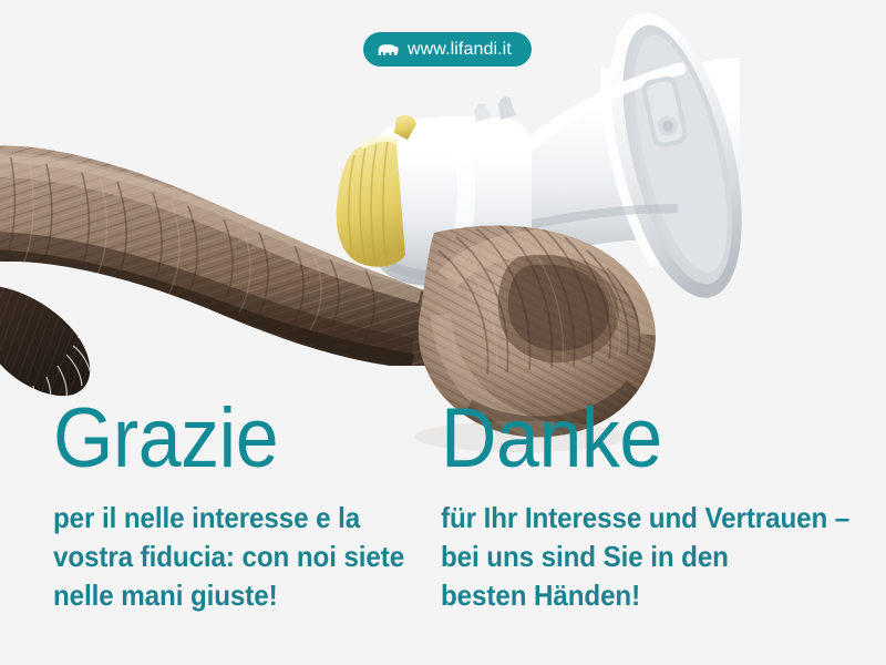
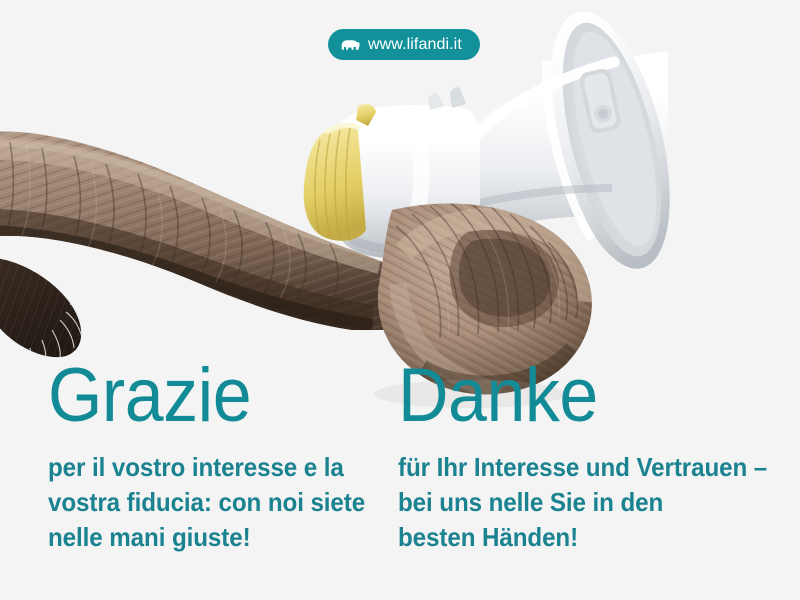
  www.lifandi.it
  Grazie
- per il nelle interesse e la
+ per il vostro interesse e la
  vostra fiducia: con noi siete
  nelle mani giuste!
  Danke
  für Ihr Interesse und Vertrauen –
- bei uns sind Sie in den
+ bei uns nelle Sie in den
  besten Händen!
